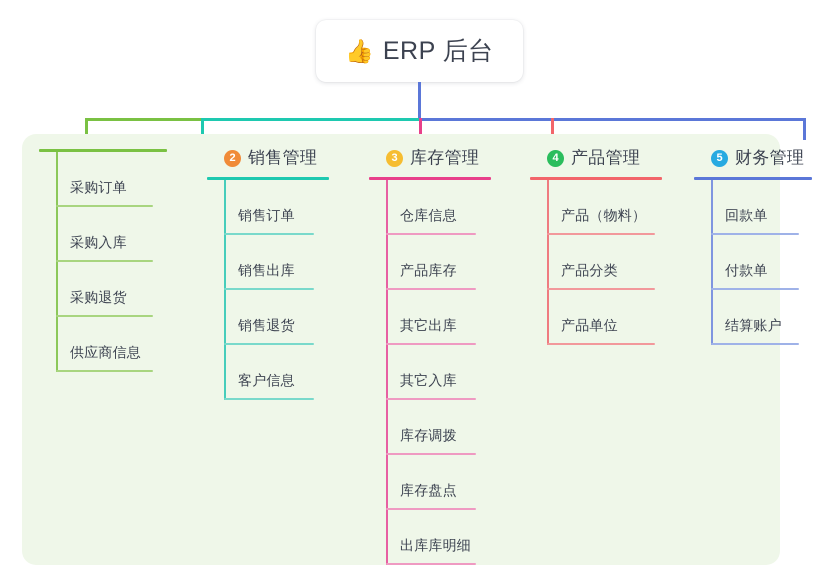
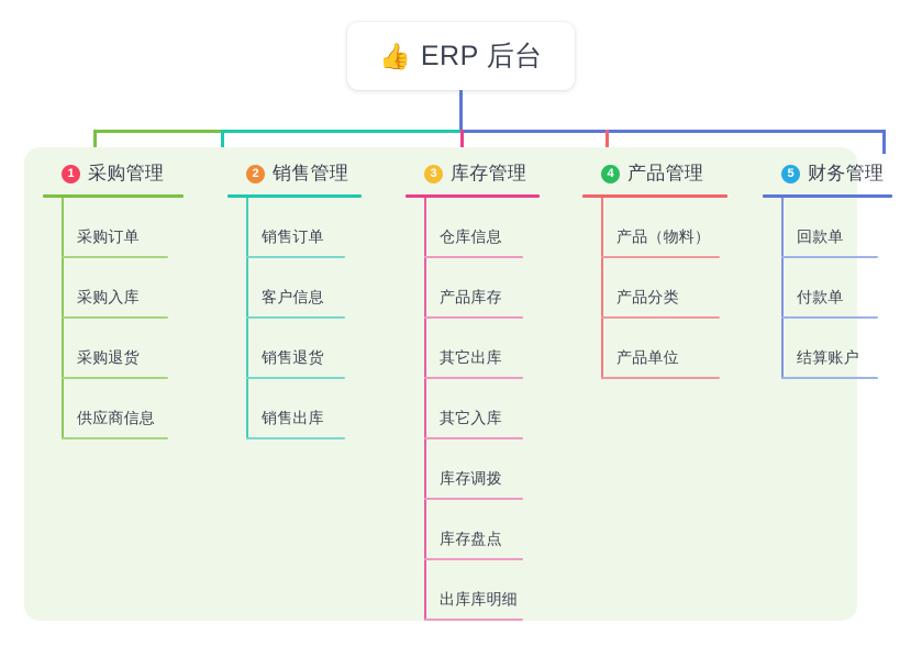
  👍
  ERP 后台
+ 1
+ 采购管理
  采购订单
  采购入库
  采购退货
  供应商信息
  2
  销售管理
  销售订单
- 销售出库
+ 客户信息
  销售退货
- 客户信息
+ 销售出库
  3
  库存管理
  仓库信息
  产品库存
  其它出库
  其它入库
  库存调拨
  库存盘点
  出库库明细
  4
  产品管理
  产品（物料）
  产品分类
  产品单位
  5
  财务管理
  回款单
  付款单
  结算账户
